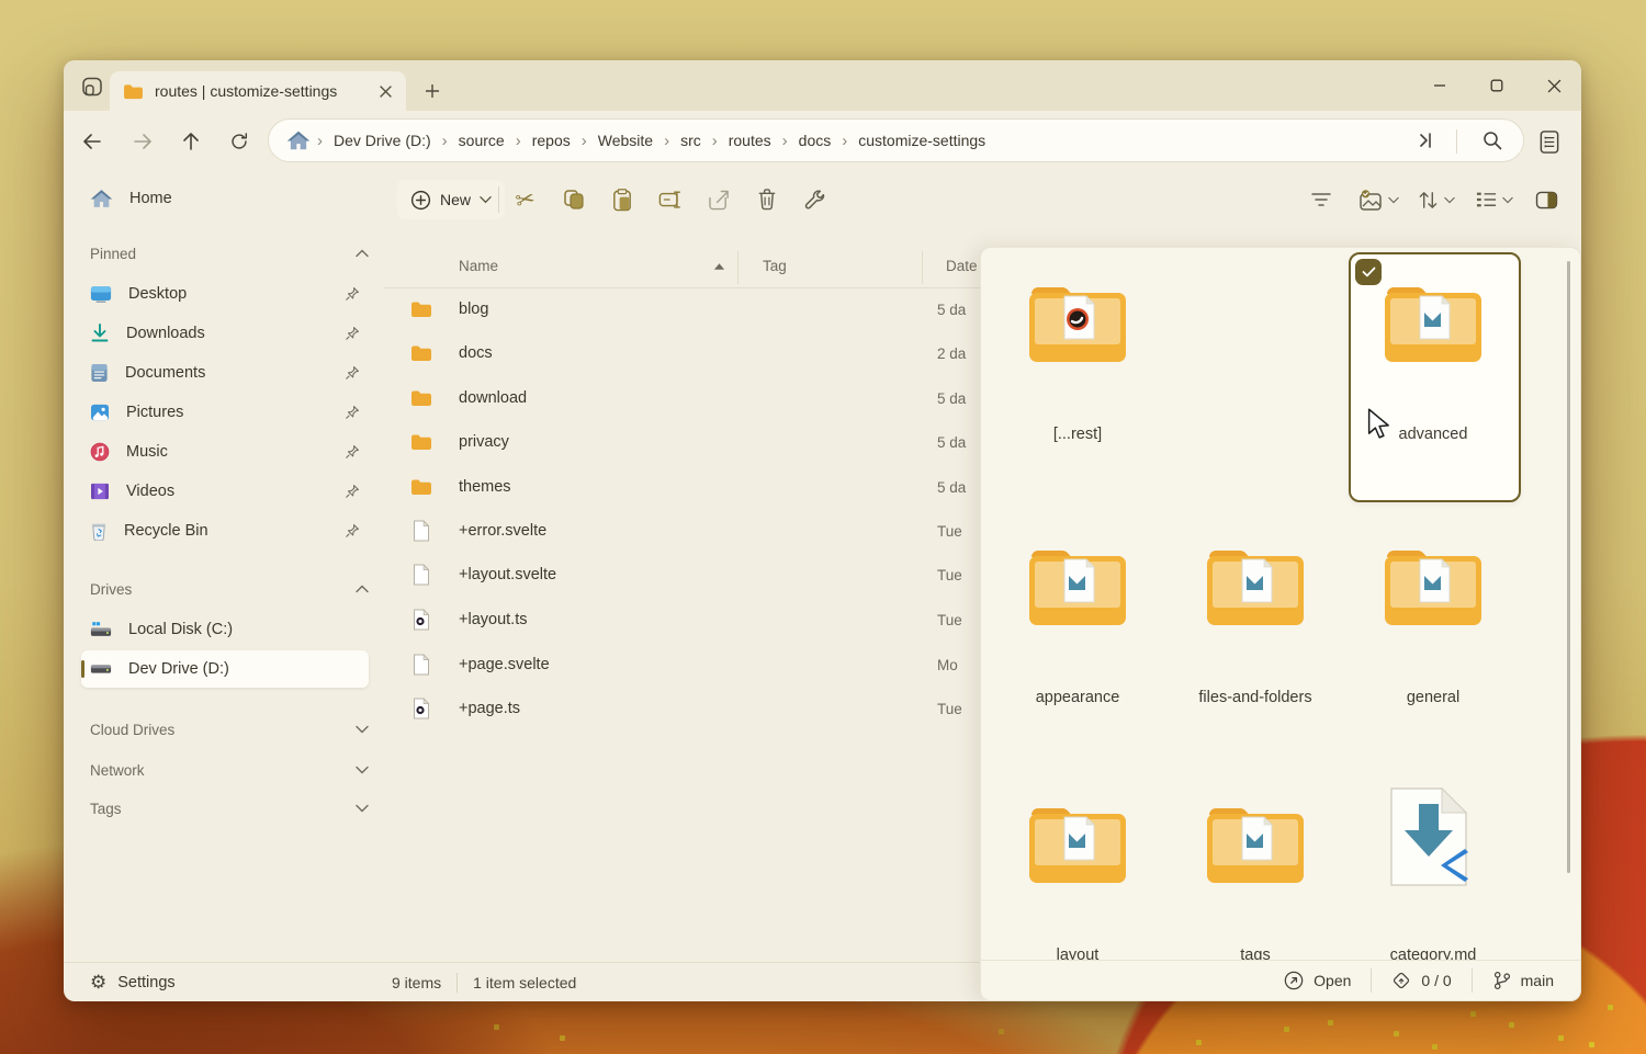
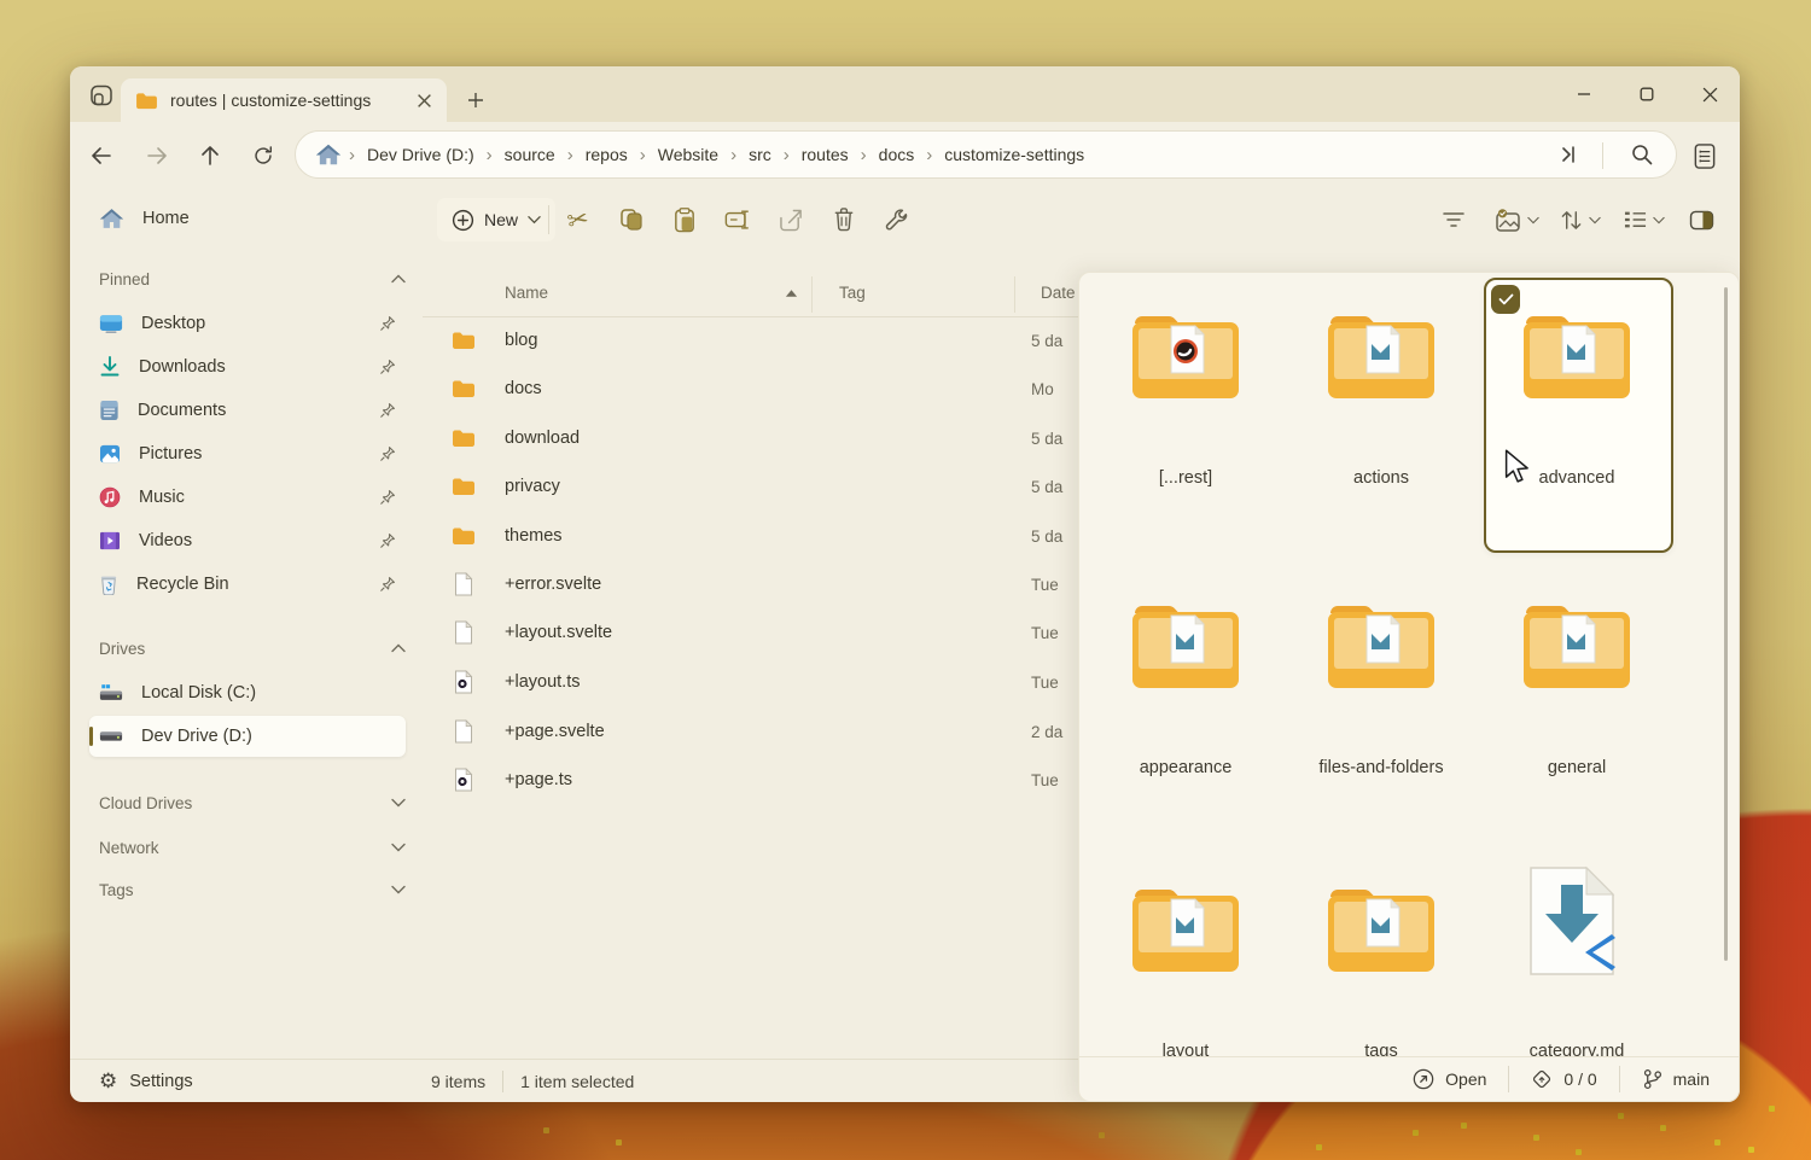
  routes | customize-settings
  ›
  Dev Drive (D:)
  ›
  source
  ›
  repos
  ›
  Website
  ›
  src
  ›
  routes
  ›
  docs
  ›
  customize-settings
  New
  Home
  Pinned
  Desktop
  Downloads
  Documents
  Pictures
  Music
  Videos
  Recycle Bin
  Drives
  Local Disk (C:)
  Dev Drive (D:)
  Cloud Drives
  Network
  Tags
  Name
  Tag
  Date
  blog
  5 da
  docs
- 2 da
+ Mo
  download
  5 da
  privacy
  5 da
  themes
  5 da
  +error.svelte
  Tue
  +layout.svelte
  Tue
  +layout.ts
  Tue
  +page.svelte
- Mo
+ 2 da
  +page.ts
  Tue
  ⚙
  Settings
  9 items
  1 item selected
  [...rest]
+ actions
  advanced
  appearance
  files-and-folders
  general
  layout
  tags
  category.md
  Open
  0 / 0
  main
